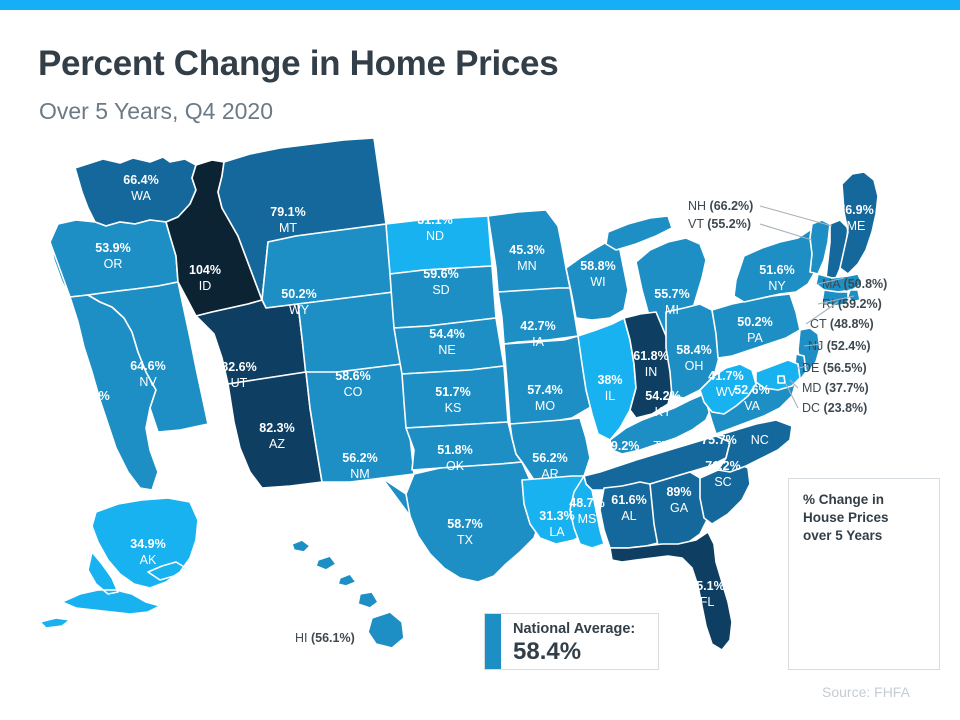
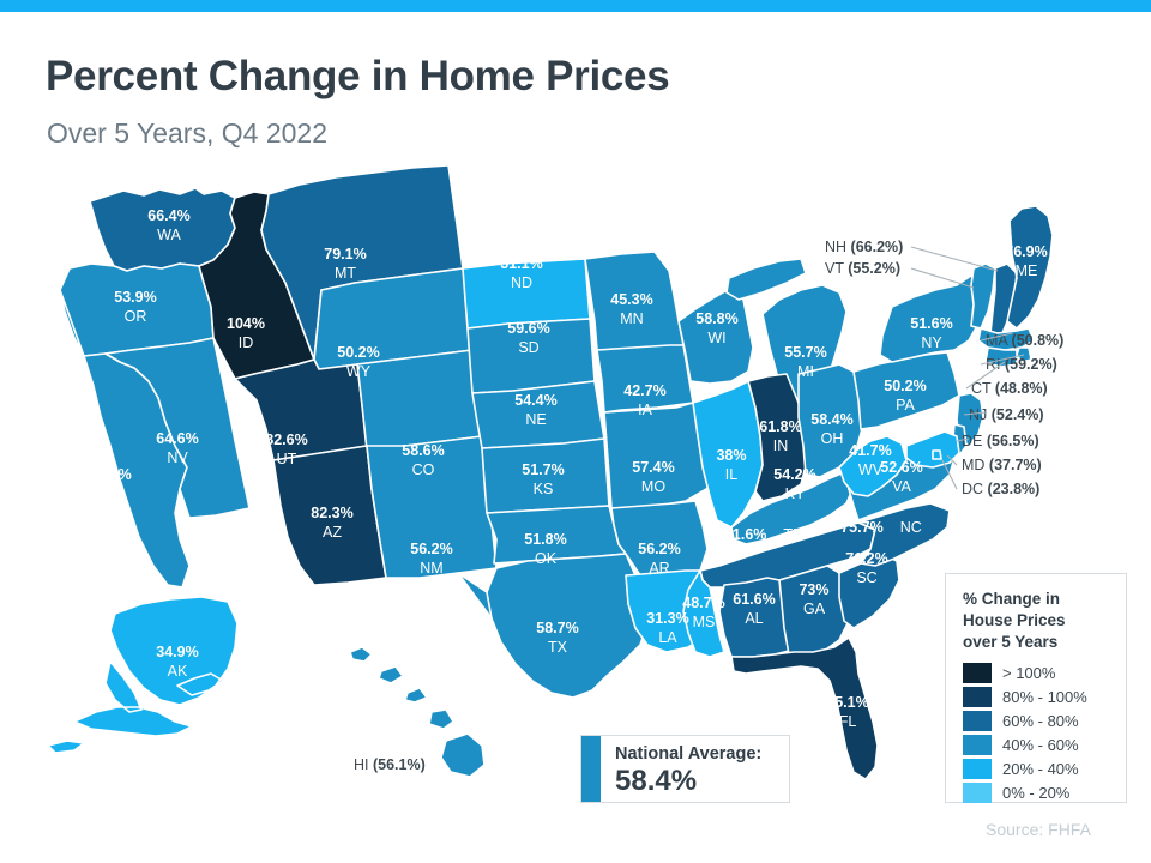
  Percent Change in Home Prices
- Over 5 Years, Q4 2020
+ Over 5 Years, Q4 2022
  66.4%
  WA
  53.9%
  OR
  50.1%
  64.6%
  NV
  104%
  ID
  79.1%
  MT
  50.2%
  WY
  82.6%
  UT
  82.3%
  AZ
  56.2%
  NM
  58.6%
  CO
  31.1%
  ND
  59.6%
  SD
  54.4%
  NE
  51.7%
  KS
  51.8%
  OK
  58.7%
  TX
  45.3%
  MN
  42.7%
  IA
  57.4%
  MO
  56.2%
  AR
  31.3%
  LA
  58.8%
  WI
  38%
  IL
  55.7%
  MI
  61.8%
  IN
  58.4%
  OH
  54.2%
  KY
- 79.2% TN
+ 21.6% TN
  48.7%
  MS
  61.6%
  AL
- 89%
+ 73%
  GA
  85.1%
  FL
  71.2%
  SC
  75.7% NC
  52.6%
  VA
  41.7%
  WV
  50.2%
  PA
  51.6%
  NY
  76.9%
  ME
  34.9%
  AK
  NH (66.2%)
  VT (55.2%)
  MA (50.8%)
  RI (59.2%)
  CT (48.8%)
  NJ (52.4%)
  DE (56.5%)
  MD (37.7%)
  DC (23.8%)
  HI (56.1%)
  National Average:
  58.4%
  % Change in
  House Prices
  over 5 Years
+ > 100%
+ 80% - 100%
+ 60% - 80%
+ 40% - 60%
+ 20% - 40%
+ 0% - 20%
  Source: FHFA
